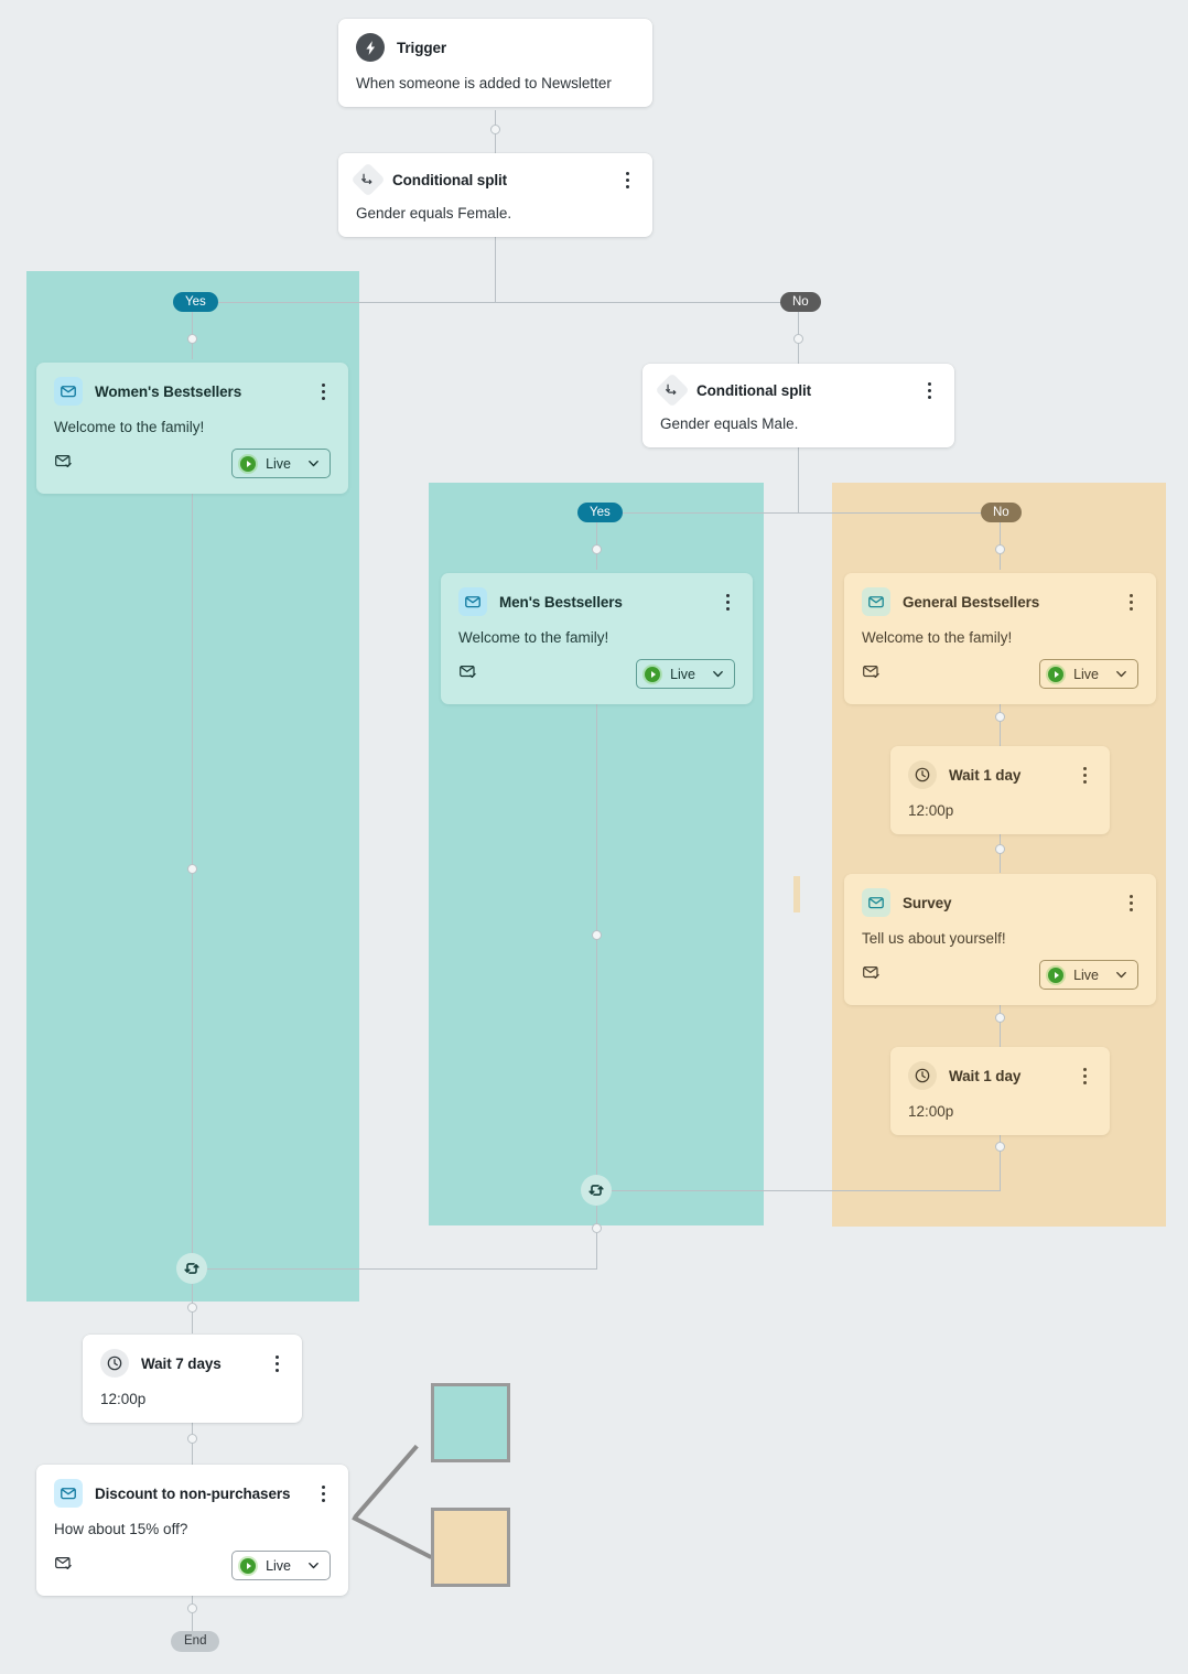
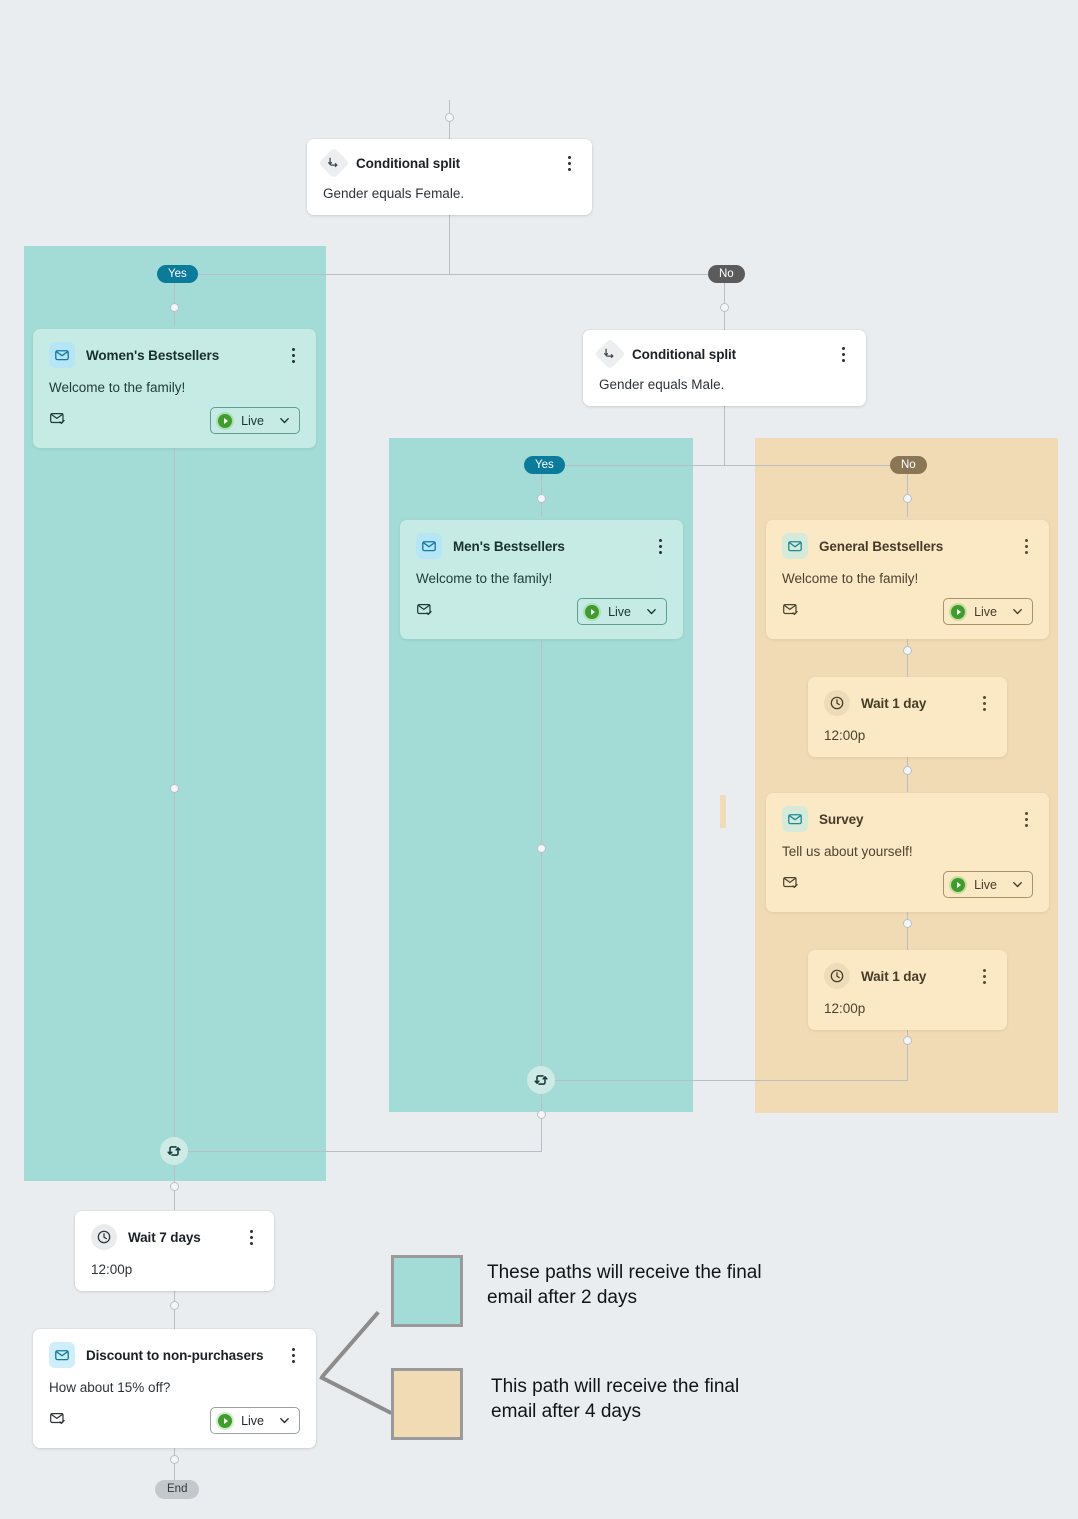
  Yes
  No
  Yes
  No
  End
- Trigger
- When someone is added to Newsletter
  Conditional split
  Gender equals Female.
  Women's Bestsellers
  Welcome to the family!
  Live
  Conditional split
  Gender equals Male.
  Men's Bestsellers
  Welcome to the family!
  Live
  General Bestsellers
  Welcome to the family!
  Live
  Wait 1 day
  12:00p
  Survey
  Tell us about yourself!
  Live
  Wait 1 day
  12:00p
  Wait 7 days
  12:00p
  Discount to non-purchasers
  How about 15% off?
  Live
+ These paths will receive the final email after 2 days
+ This path will receive the final email after 4 days
